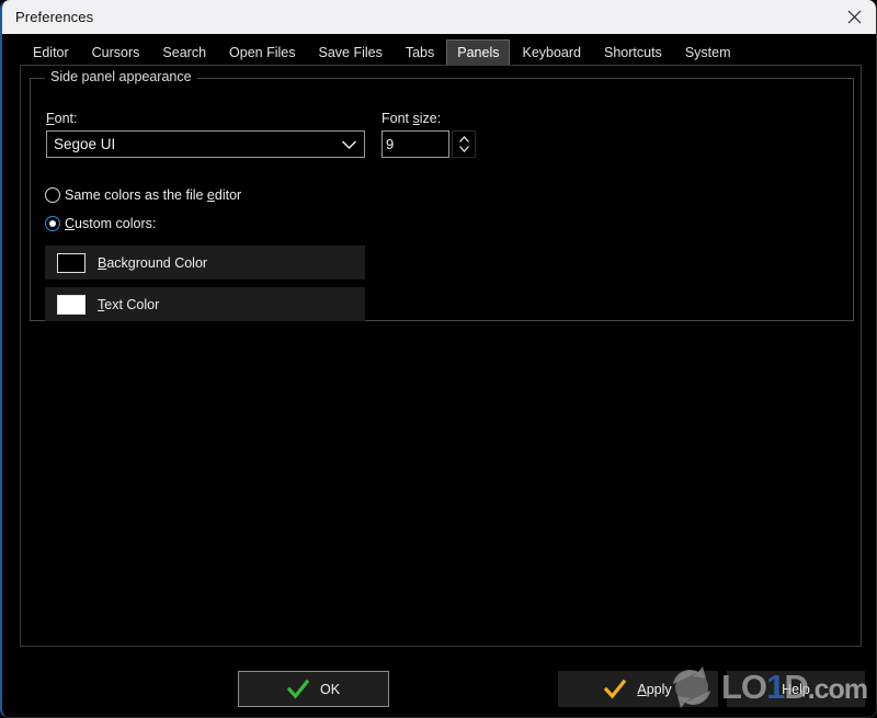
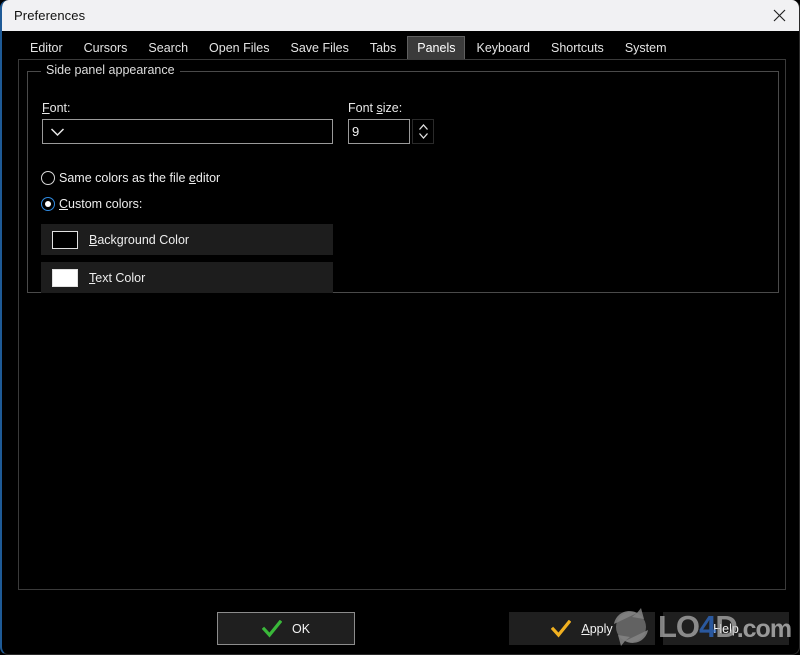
  Preferences
  Editor
  Cursors
  Search
  Open Files
  Save Files
  Tabs
  Panels
  Keyboard
  Shortcuts
  System
  Side panel appearance
  Font:
- Segoe UI
  Font size:
  9
  Same colors as the file editor
  Custom colors:
  Background Color
  Text Color
  OK
  Apply
  Help
- LO1D.com
+ LO4D.com
